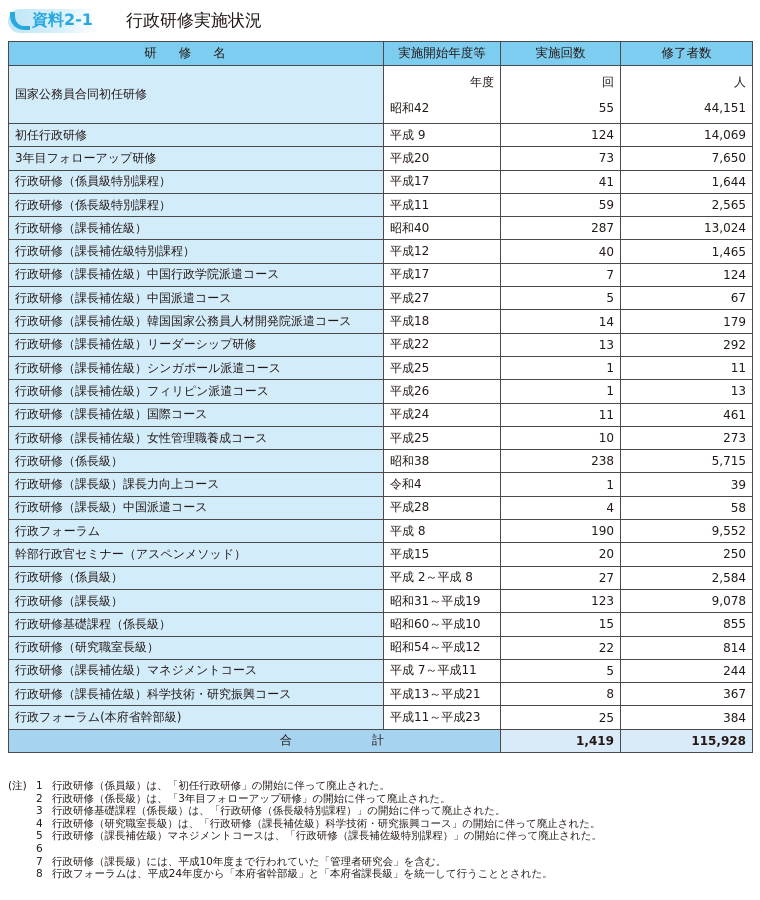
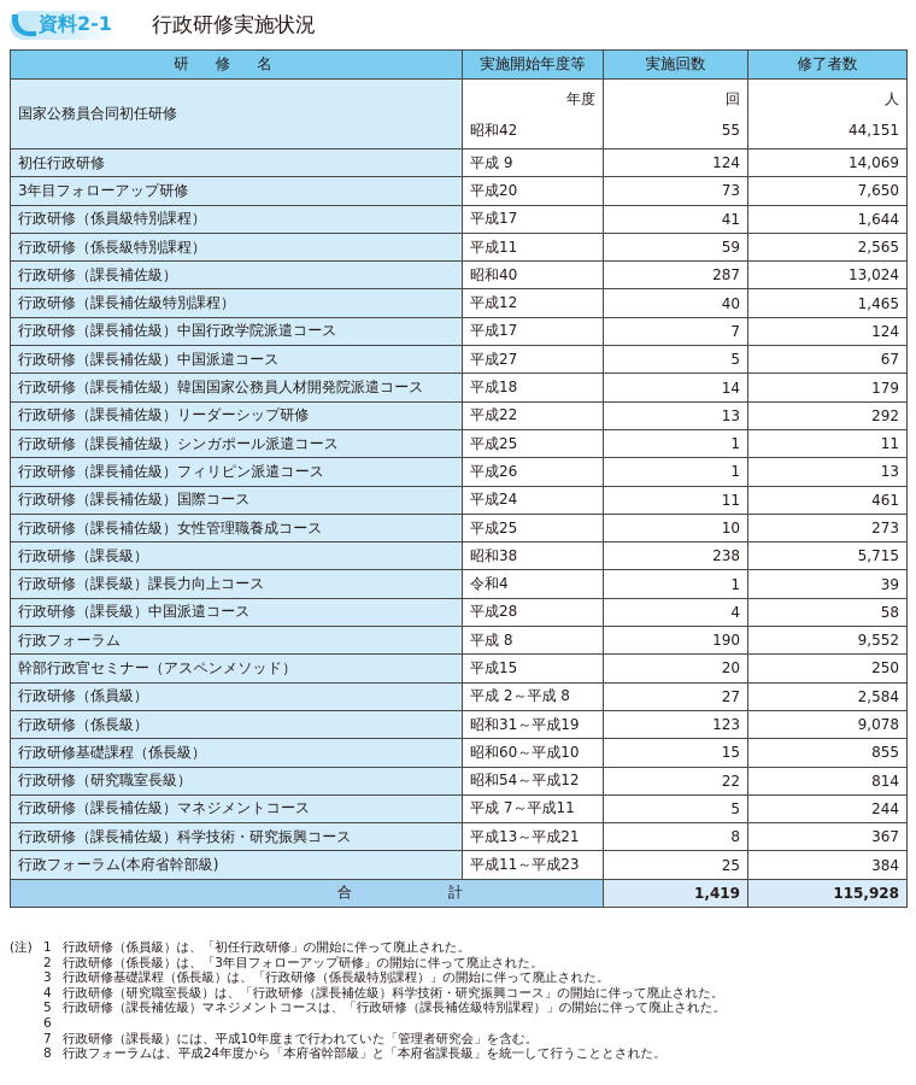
  資料2-1
  行政研修実施状況
  研修名	実施開始年度等	実施回数	修了者数
  国家公務員合同初任研修	年度 昭和42	回 55	人 44,151
  初任行政研修	平成 9	124	14,069
  3年目フォローアップ研修	平成20	73	7,650
  行政研修（係員級特別課程）	平成17	41	1,644
  行政研修（係長級特別課程）	平成11	59	2,565
  行政研修（課長補佐級）	昭和40	287	13,024
  行政研修（課長補佐級特別課程）	平成12	40	1,465
  行政研修（課長補佐級）中国行政学院派遣コース	平成17	7	124
  行政研修（課長補佐級）中国派遣コース	平成27	5	67
  行政研修（課長補佐級）韓国国家公務員人材開発院派遣コース	平成18	14	179
  行政研修（課長補佐級）リーダーシップ研修	平成22	13	292
  行政研修（課長補佐級）シンガポール派遣コース	平成25	1	11
  行政研修（課長補佐級）フィリピン派遣コース	平成26	1	13
  行政研修（課長補佐級）国際コース	平成24	11	461
  行政研修（課長補佐級）女性管理職養成コース	平成25	10	273
- 行政研修（係長級）	昭和38	238	5,715
+ 行政研修（課長級）	昭和38	238	5,715
  行政研修（課長級）課長力向上コース	令和4	1	39
  行政研修（課長級）中国派遣コース	平成28	4	58
  行政フォーラム	平成 8	190	9,552
  幹部行政官セミナー（アスペンメソッド）	平成15	20	250
  行政研修（係員級）	平成 2～平成 8	27	2,584
- 行政研修（課長級）	昭和31～平成19	123	9,078
+ 行政研修（係長級）	昭和31～平成19	123	9,078
  行政研修基礎課程（係長級）	昭和60～平成10	15	855
  行政研修（研究職室長級）	昭和54～平成12	22	814
  行政研修（課長補佐級）マネジメントコース	平成 7～平成11	5	244
  行政研修（課長補佐級）科学技術・研究振興コース	平成13～平成21	8	367
  行政フォーラム(本府省幹部級)	平成11～平成23	25	384
  合 計	1,419	115,928
  (注)
  1
  行政研修（係員級）は、「初任行政研修」の開始に伴って廃止された。
  2
  行政研修（係長級）は、「3年目フォローアップ研修」の開始に伴って廃止された。
  3
  行政研修基礎課程（係長級）は、「行政研修（係長級特別課程）」の開始に伴って廃止された。
  4
  行政研修（研究職室長級）は、「行政研修（課長補佐級）科学技術・研究振興コース」の開始に伴って廃止された。
  5
  行政研修（課長補佐級）マネジメントコースは、「行政研修（課長補佐級特別課程）」の開始に伴って廃止された。
  6
  7
  行政研修（課長級）には、平成10年度まで行われていた「管理者研究会」を含む。
  8
  行政フォーラムは、平成24年度から「本府省幹部級」と「本府省課長級」を統一して行うこととされた。
